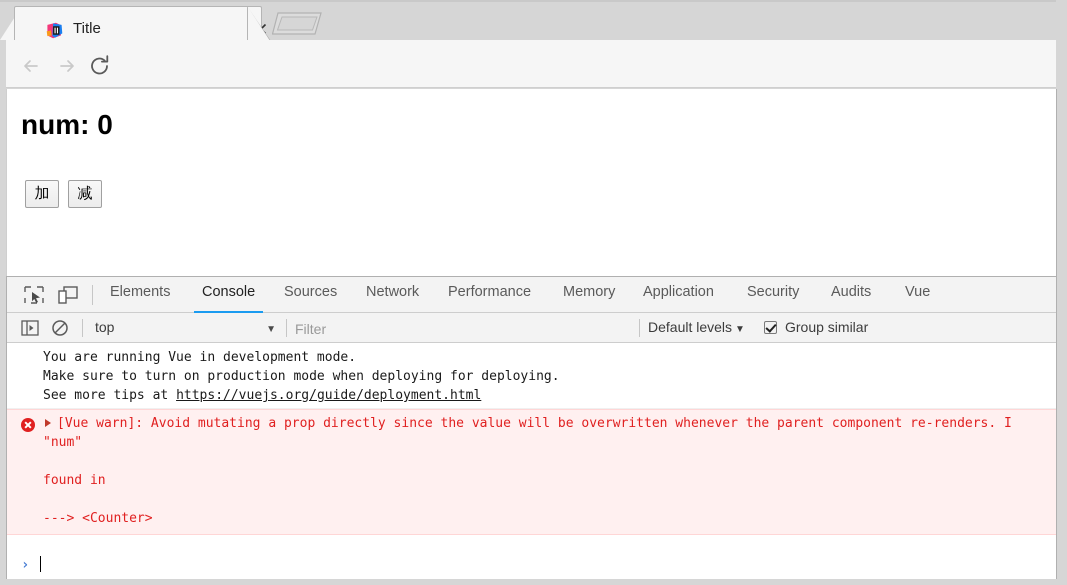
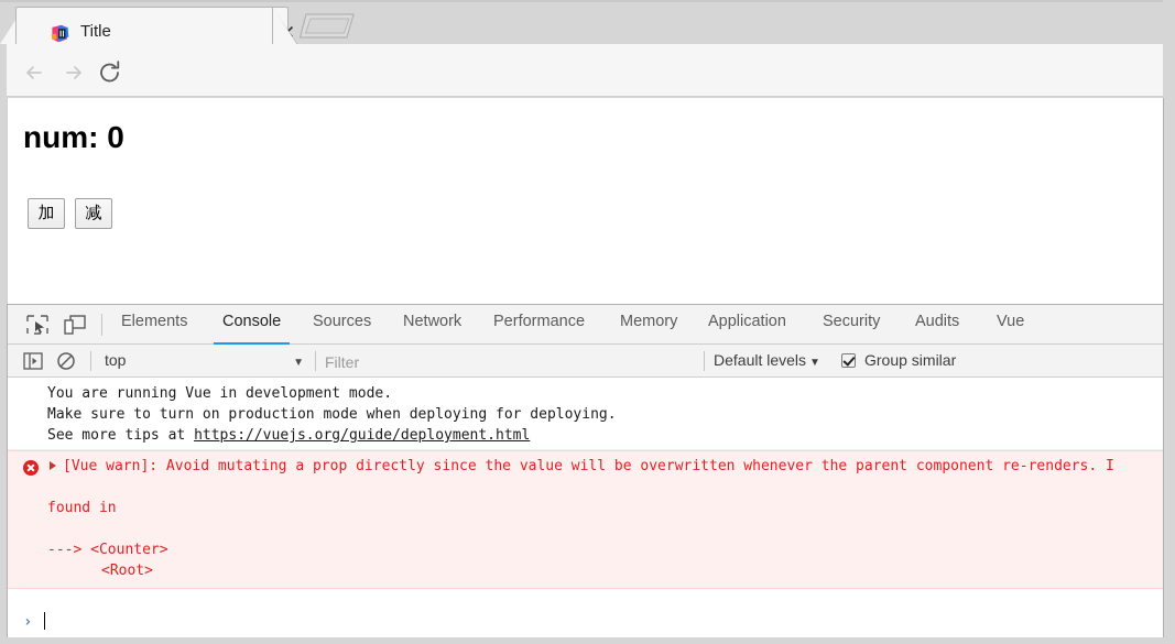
  Title
  num: 0
  加
  减
  Elements
  Console
  Sources
  Network
  Performance
  Memory
  Application
  Security
  Audits
  Vue
  top
  ▼
  Filter
  Default levels ▼
  Group similar
  You are running Vue in development mode.
  Make sure to turn on production mode when deploying for deploying.
  See more tips at https://vuejs.org/guide/deployment.html
  [Vue warn]: Avoid mutating a prop directly since the value will be overwritten whenever the parent component re-renders. I
- "num"
  found in
  ---> <Counter>
+ <Root>
  ›
